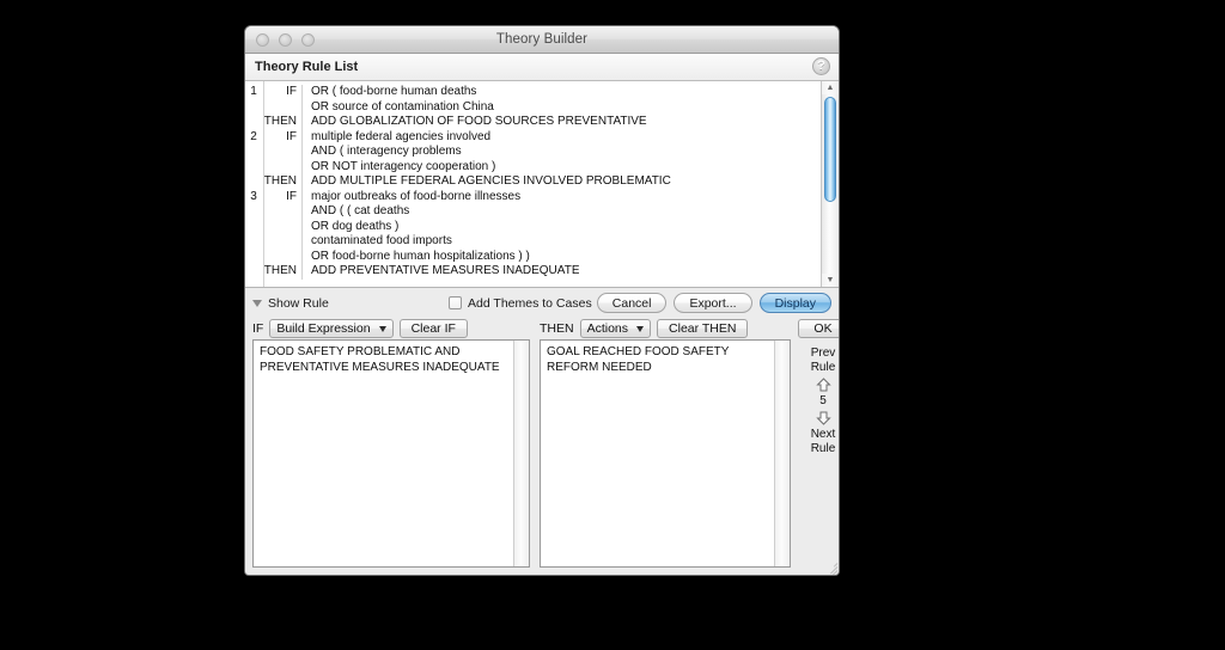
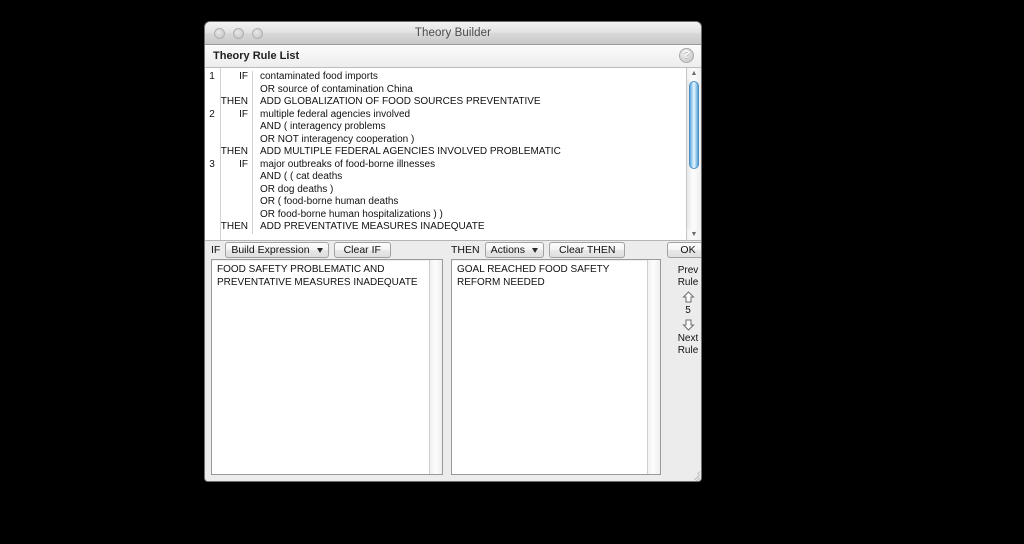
  Theory Builder
  Theory Rule List
  ?
  1
  IF
- OR ( food-borne human deaths
+ contaminated food imports
  OR source of contamination China
  THEN
  ADD GLOBALIZATION OF FOOD SOURCES PREVENTATIVE
  2
  IF
  multiple federal agencies involved
  AND ( interagency problems
  OR NOT interagency cooperation )
  THEN
  ADD MULTIPLE FEDERAL AGENCIES INVOLVED PROBLEMATIC
  3
  IF
  major outbreaks of food-borne illnesses
  AND ( ( cat deaths
  OR dog deaths )
- contaminated food imports
+ OR ( food-borne human deaths
  OR food-borne human hospitalizations ) )
  THEN
  ADD PREVENTATIVE MEASURES INADEQUATE
- Show Rule
- Add Themes to Cases
- Cancel
- Export...
- Display
  IF
  Build Expression
  Clear IF
  FOOD SAFETY PROBLEMATIC AND
  PREVENTATIVE MEASURES INADEQUATE
  THEN
  Actions
  Clear THEN
  GOAL REACHED FOOD SAFETY
  REFORM NEEDED
  OK
  Prev
  Rule
  5
  Next
  Rule
